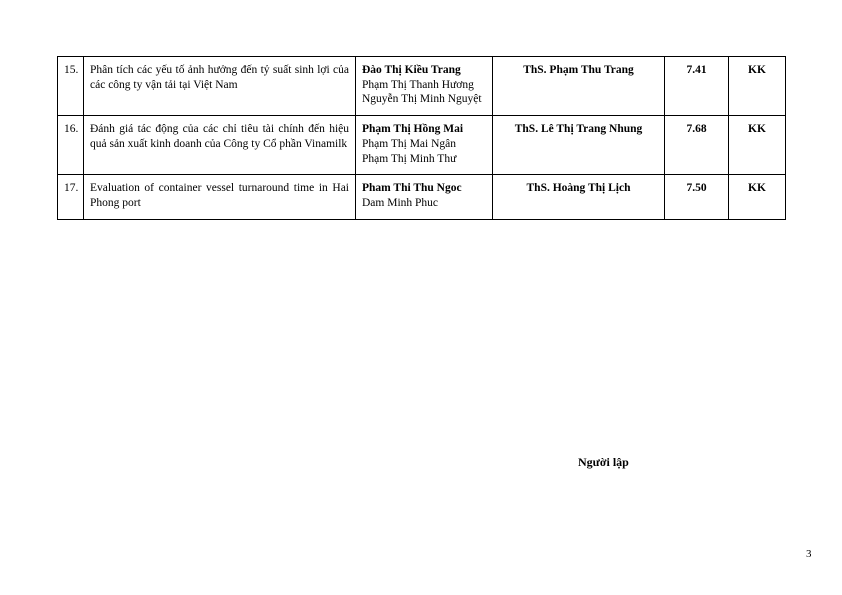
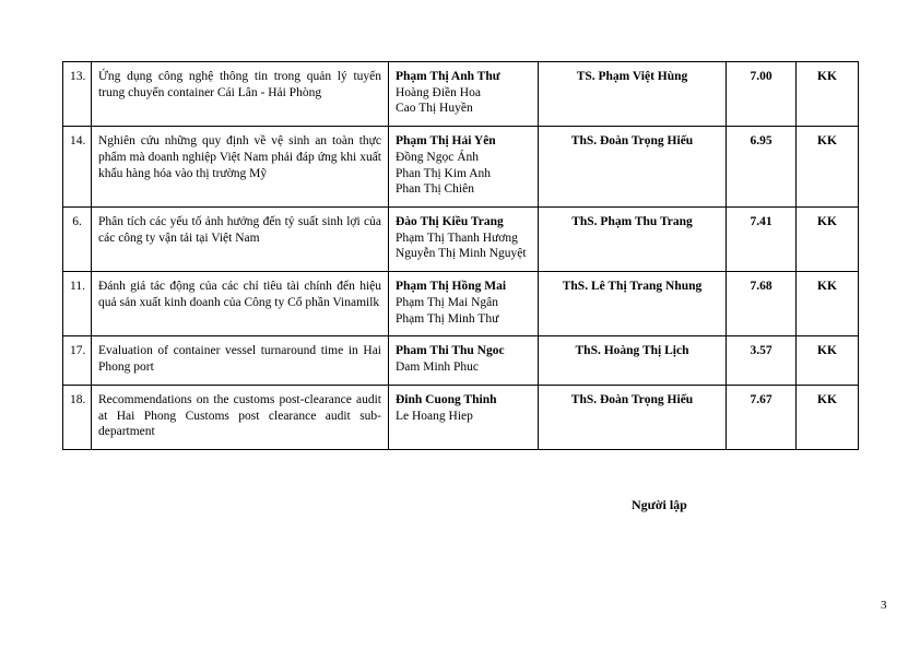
+ 13.	Ứng dụng công nghệ thông tin trong quản lý tuyến trung chuyển container Cái Lân - Hải Phòng	Phạm Thị Anh Thư Hoàng Điền Hoa Cao Thị Huyền	TS. Phạm Việt Hùng	7.00	KK
+ 14.	Nghiên cứu những quy định về vệ sinh an toàn thực phẩm mà doanh nghiệp Việt Nam phải đáp ứng khi xuất khẩu hàng hóa vào thị trường Mỹ	Phạm Thị Hải Yên Đồng Ngọc Ánh Phan Thị Kim Anh Phan Thị Chiên	ThS. Đoàn Trọng Hiếu	6.95	KK
- 15.	Phân tích các yếu tố ảnh hưởng đến tỷ suất sinh lợi của các công ty vận tải tại Việt Nam	Đào Thị Kiều Trang Phạm Thị Thanh Hương Nguyễn Thị Minh Nguyệt	ThS. Phạm Thu Trang	7.41	KK
+ 6.	Phân tích các yếu tố ảnh hưởng đến tỷ suất sinh lợi của các công ty vận tải tại Việt Nam	Đào Thị Kiều Trang Phạm Thị Thanh Hương Nguyễn Thị Minh Nguyệt	ThS. Phạm Thu Trang	7.41	KK
- 16.	Đánh giá tác động của các chỉ tiêu tài chính đến hiệu quả sản xuất kinh doanh của Công ty Cổ phần Vinamilk	Phạm Thị Hồng Mai Phạm Thị Mai Ngân Phạm Thị Minh Thư	ThS. Lê Thị Trang Nhung	7.68	KK
+ 11.	Đánh giá tác động của các chỉ tiêu tài chính đến hiệu quả sản xuất kinh doanh của Công ty Cổ phần Vinamilk	Phạm Thị Hồng Mai Phạm Thị Mai Ngân Phạm Thị Minh Thư	ThS. Lê Thị Trang Nhung	7.68	KK
- 17.	Evaluation of container vessel turnaround time in Hai Phong port	Pham Thi Thu Ngoc Dam Minh Phuc	ThS. Hoàng Thị Lịch	7.50	KK
+ 17.	Evaluation of container vessel turnaround time in Hai Phong port	Pham Thi Thu Ngoc Dam Minh Phuc	ThS. Hoàng Thị Lịch	3.57	KK
+ 18.	Recommendations on the customs post-clearance audit at Hai Phong Customs post clearance audit sub-department	Đinh Cuong Thinh Le Hoang Hiep	ThS. Đoàn Trọng Hiếu	7.67	KK
  Người lập
  3
